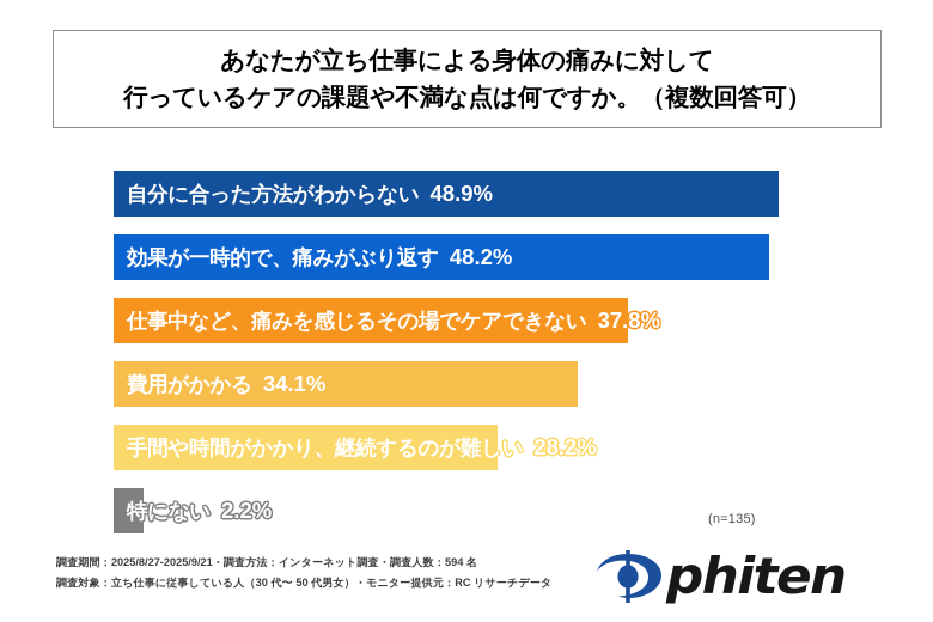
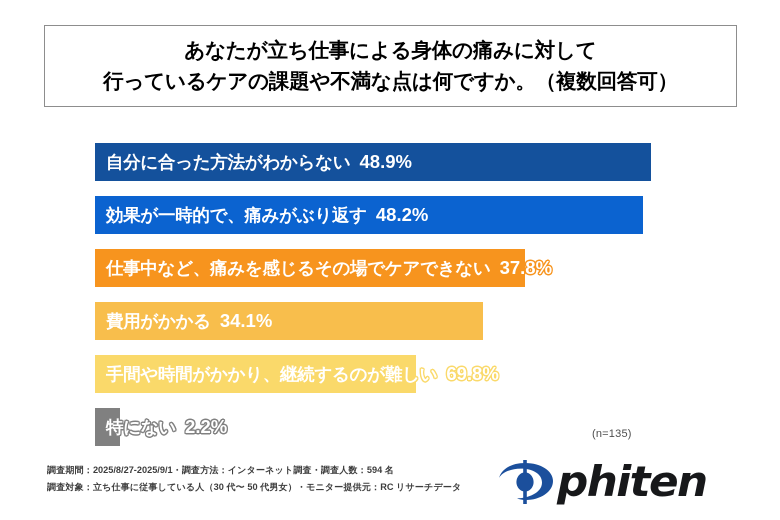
  あなたが立ち仕事による身体の痛みに対して
  行っているケアの課題や不満な点は何ですか。（複数回答可）
  自分に合った方法がわからない 48.9%
  効果が一時的で、痛みがぶり返す 48.2%
  仕事中など、痛みを感じるその場でケアできない 37.8%
  費用がかかる 34.1%
- 手間や時間がかかり、継続するのが難しい 28.2%
+ 手間や時間がかかり、継続するのが難しい 69.8%
  特にない 2.2%
  (n=135)
- 調査期間：2025/8/27-2025/9/21・調査方法：インターネット調査・調査人数：594 名
+ 調査期間：2025/8/27-2025/9/1・調査方法：インターネット調査・調査人数：594 名
  調査対象：立ち仕事に従事している人（30 代〜 50 代男女）・モニター提供元：RC リサーチデータ
  phiten
